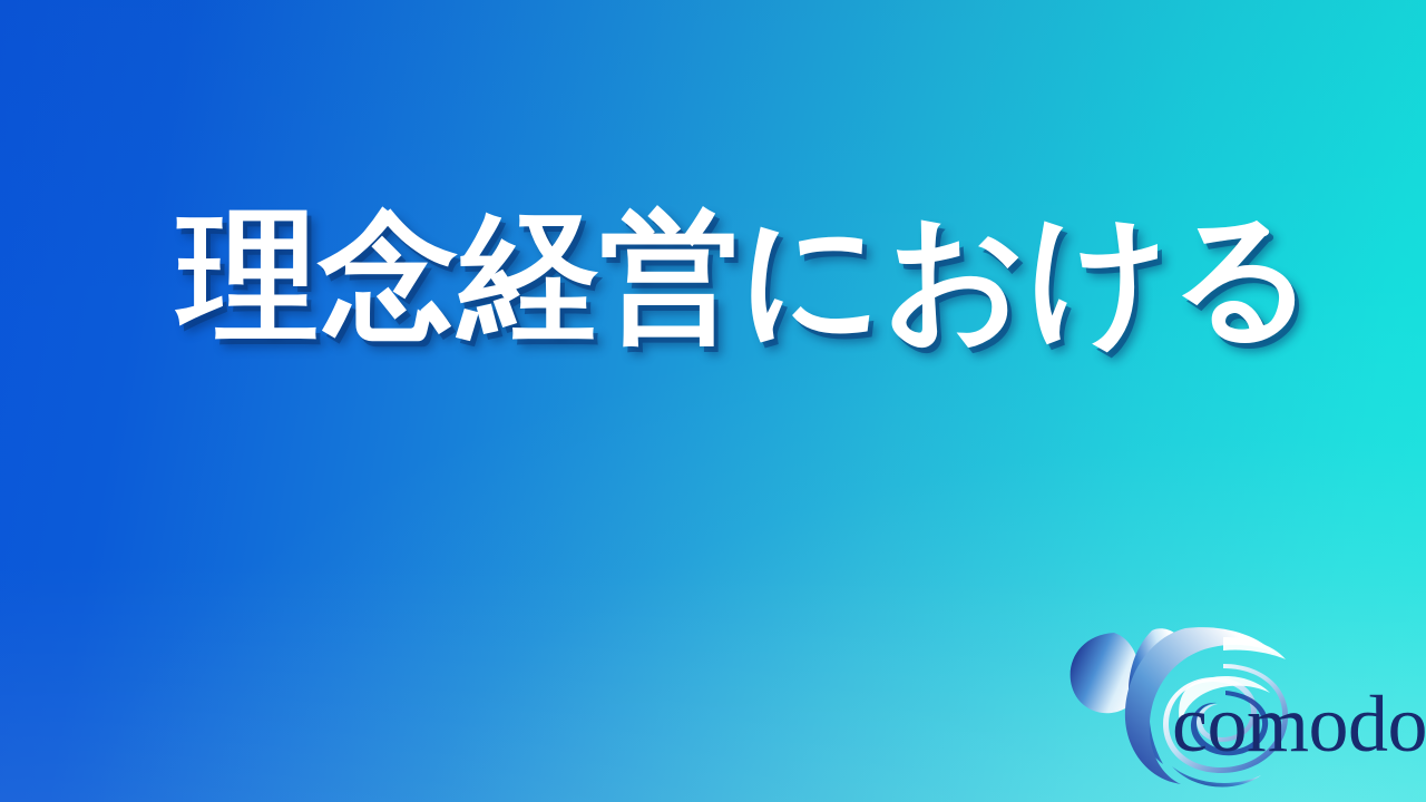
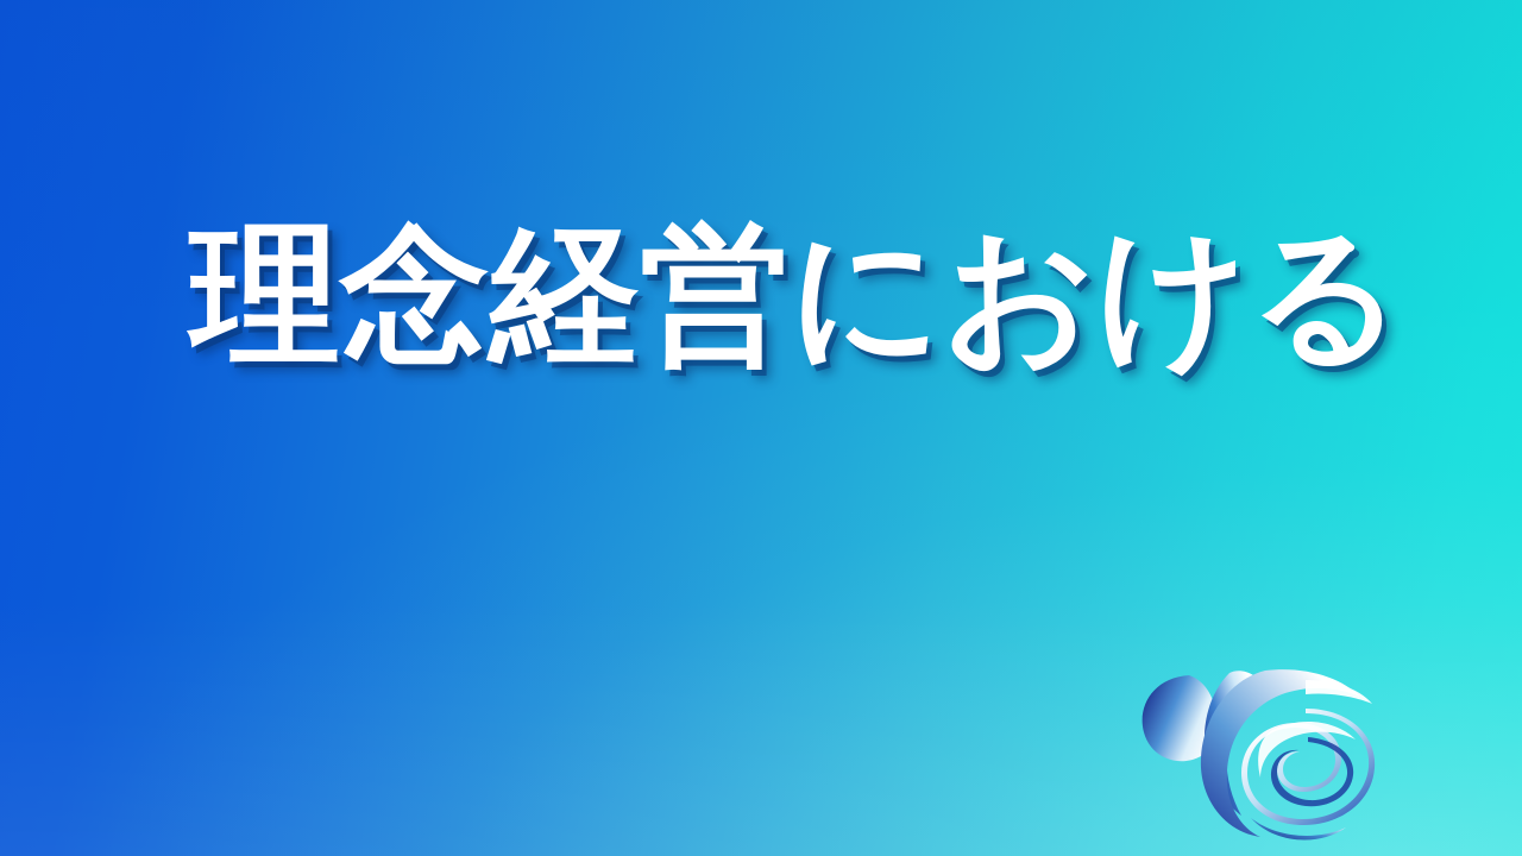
  理念経営における
- comodo
